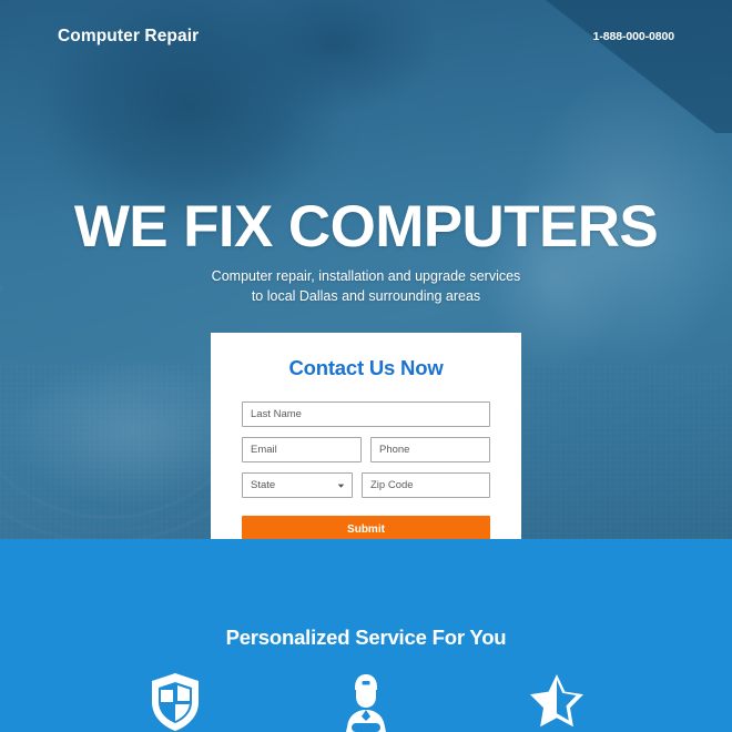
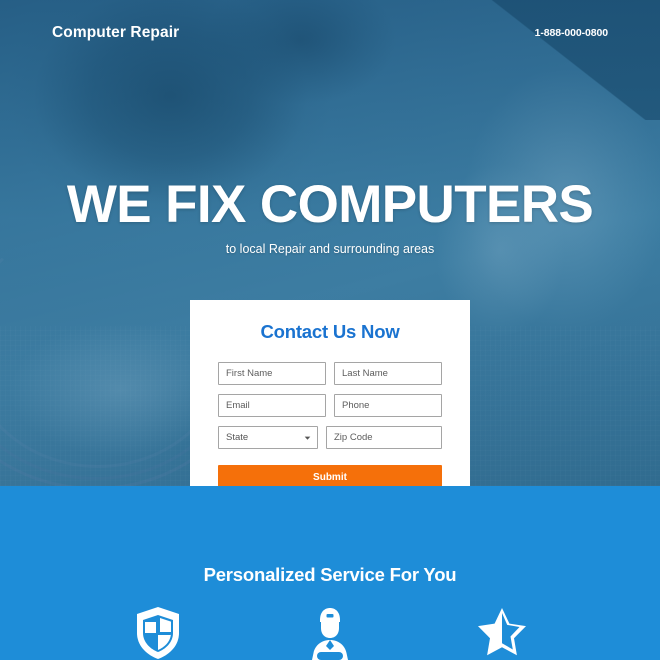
  Computer Repair
  1-888-000-0800
  WE FIX COMPUTERS
- Computer repair, installation and upgrade services
- to local Dallas and surrounding areas
+ to local Repair and surrounding areas
  Contact Us Now
+ First Name
  Last Name
  Email
  Phone
  State
  Zip Code
  Submit
  Personalized Service For You
